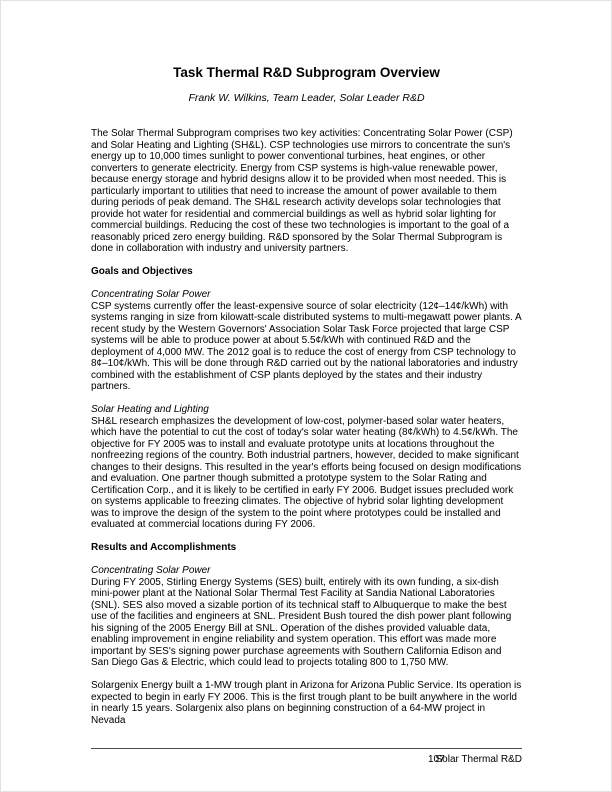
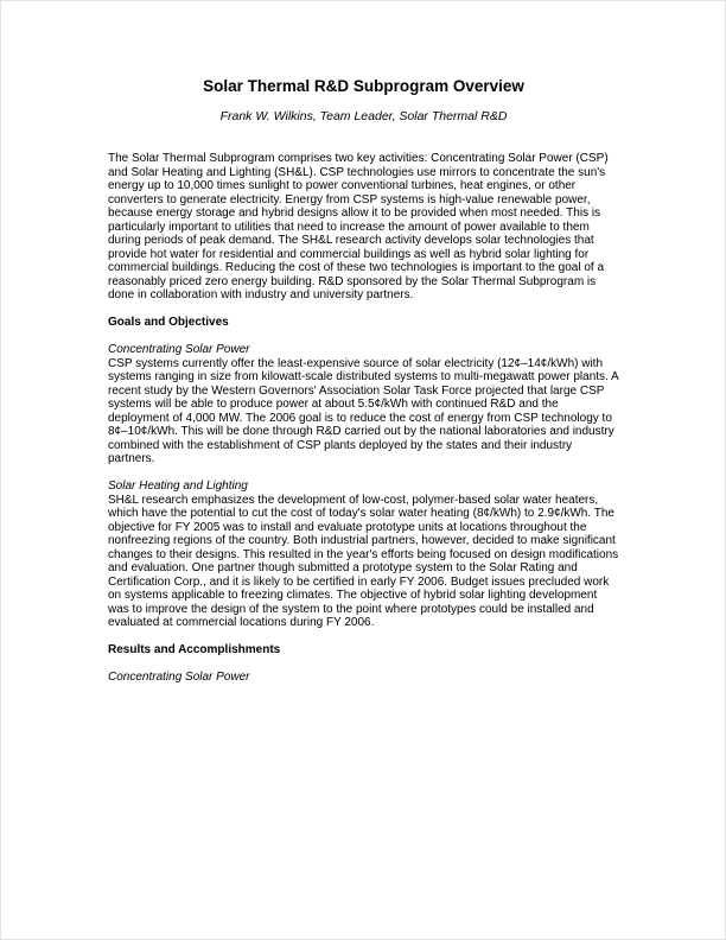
- Task Thermal R&D Subprogram Overview
+ Solar Thermal R&D Subprogram Overview
- Frank W. Wilkins, Team Leader, Solar Leader R&D
+ Frank W. Wilkins, Team Leader, Solar Thermal R&D
  The Solar Thermal Subprogram comprises two key activities: Concentrating Solar Power (CSP) and Solar Heating and Lighting (SH&L). CSP technologies use mirrors to concentrate the sun's energy up to 10,000 times sunlight to power conventional turbines, heat engines, or other converters to generate electricity. Energy from CSP systems is high-value renewable power, because energy storage and hybrid designs allow it to be provided when most needed. This is particularly important to utilities that need to increase the amount of power available to them during periods of peak demand. The SH&L research activity develops solar technologies that provide hot water for residential and commercial buildings as well as hybrid solar lighting for commercial buildings. Reducing the cost of these two technologies is important to the goal of a reasonably priced zero energy building. R&D sponsored by the Solar Thermal Subprogram is done in collaboration with industry and university partners.
  Goals and Objectives
  Concentrating Solar Power
- CSP systems currently offer the least-expensive source of solar electricity (12¢–14¢/kWh) with systems ranging in size from kilowatt-scale distributed systems to multi-megawatt power plants. A recent study by the Western Governors' Association Solar Task Force projected that large CSP systems will be able to produce power at about 5.5¢/kWh with continued R&D and the deployment of 4,000 MW. The 2012 goal is to reduce the cost of energy from CSP technology to 8¢–10¢/kWh. This will be done through R&D carried out by the national laboratories and industry combined with the establishment of CSP plants deployed by the states and their industry partners.
+ CSP systems currently offer the least-expensive source of solar electricity (12¢–14¢/kWh) with systems ranging in size from kilowatt-scale distributed systems to multi-megawatt power plants. A recent study by the Western Governors' Association Solar Task Force projected that large CSP systems will be able to produce power at about 5.5¢/kWh with continued R&D and the deployment of 4,000 MW. The 2006 goal is to reduce the cost of energy from CSP technology to 8¢–10¢/kWh. This will be done through R&D carried out by the national laboratories and industry combined with the establishment of CSP plants deployed by the states and their industry partners.
  Solar Heating and Lighting
- SH&L research emphasizes the development of low-cost, polymer-based solar water heaters, which have the potential to cut the cost of today's solar water heating (8¢/kWh) to 4.5¢/kWh. The objective for FY 2005 was to install and evaluate prototype units at locations throughout the nonfreezing regions of the country. Both industrial partners, however, decided to make significant changes to their designs. This resulted in the year's efforts being focused on design modifications and evaluation. One partner though submitted a prototype system to the Solar Rating and Certification Corp., and it is likely to be certified in early FY 2006. Budget issues precluded work on systems applicable to freezing climates. The objective of hybrid solar lighting development was to improve the design of the system to the point where prototypes could be installed and evaluated at commercial locations during FY 2006.
+ SH&L research emphasizes the development of low-cost, polymer-based solar water heaters, which have the potential to cut the cost of today's solar water heating (8¢/kWh) to 2.9¢/kWh. The objective for FY 2005 was to install and evaluate prototype units at locations throughout the nonfreezing regions of the country. Both industrial partners, however, decided to make significant changes to their designs. This resulted in the year's efforts being focused on design modifications and evaluation. One partner though submitted a prototype system to the Solar Rating and Certification Corp., and it is likely to be certified in early FY 2006. Budget issues precluded work on systems applicable to freezing climates. The objective of hybrid solar lighting development was to improve the design of the system to the point where prototypes could be installed and evaluated at commercial locations during FY 2006.
  Results and Accomplishments
  Concentrating Solar Power
- During FY 2005, Stirling Energy Systems (SES) built, entirely with its own funding, a six-dish mini-power plant at the National Solar Thermal Test Facility at Sandia National Laboratories (SNL). SES also moved a sizable portion of its technical staff to Albuquerque to make the best use of the facilities and engineers at SNL. President Bush toured the dish power plant following his signing of the 2005 Energy Bill at SNL. Operation of the dishes provided valuable data, enabling improvement in engine reliability and system operation. This effort was made more important by SES's signing power purchase agreements with Southern California Edison and San Diego Gas & Electric, which could lead to projects totaling 800 to 1,750 MW.
- Solargenix Energy built a 1-MW trough plant in Arizona for Arizona Public Service. Its operation is expected to begin in early FY 2006. This is the first trough plant to be built anywhere in the world in nearly 15 years. Solargenix also plans on beginning construction of a 64-MW project in Nevada
- 107
- Solar Thermal R&D
